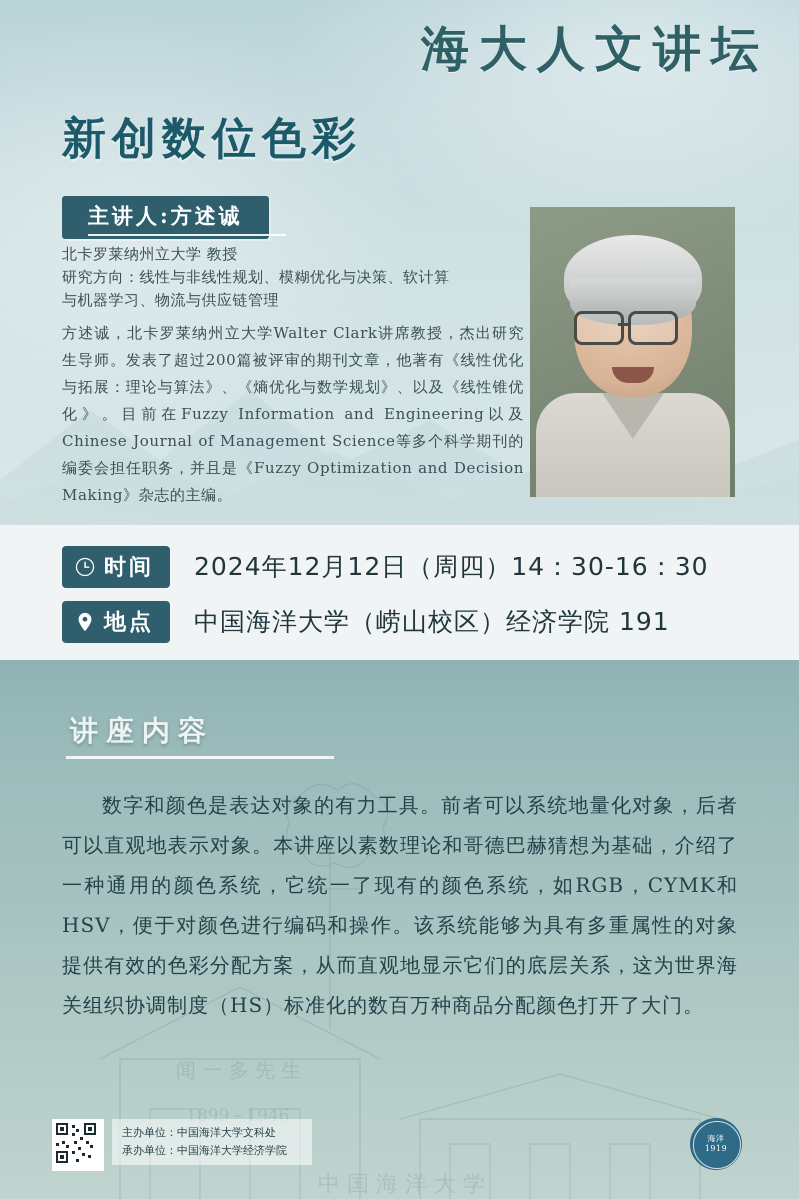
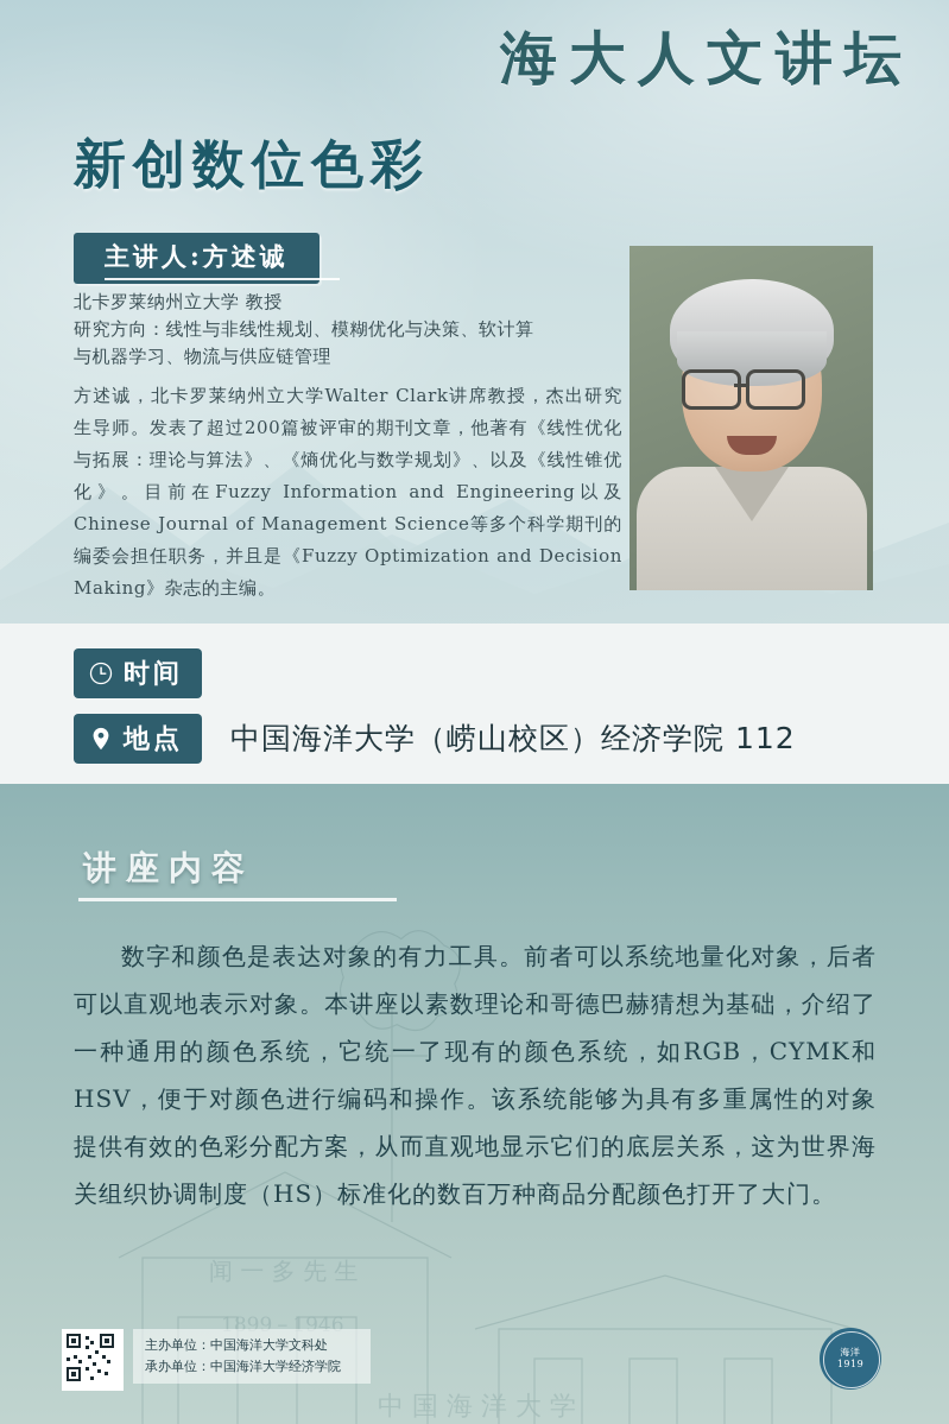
  海大人文讲坛
  新创数位色彩
  主讲人:方述诚
  北卡罗莱纳州立大学 教授
  研究方向：线性与非线性规划、模糊优化与决策、软计算
  与机器学习、物流与供应链管理
  方述诚，北卡罗莱纳州立大学Walter Clark讲席教授，杰出研究生导师。发表了超过200篇被评审的期刊文章，他著有《线性优化与拓展：理论与算法》、《熵优化与数学规划》、以及《线性锥优化》。目前在Fuzzy Information and Engineering以及Chinese Journal of Management Science等多个科学期刊的编委会担任职务，并且是《Fuzzy Optimization and Decision Making》杂志的主编。
  时间
- 2024年12月12日（周四）14：30-16：30
  地点
- 中国海洋大学（崂山校区）经济学院 191
+ 中国海洋大学（崂山校区）经济学院 112
  1899－1946
  中 国 海 洋 大 学
  讲座内容
  数字和颜色是表达对象的有力工具。前者可以系统地量化对象，后者可以直观地表示对象。本讲座以素数理论和哥德巴赫猜想为基础，介绍了一种通用的颜色系统，它统一了现有的颜色系统，如RGB，CYMK和HSV，便于对颜色进行编码和操作。该系统能够为具有多重属性的对象提供有效的色彩分配方案，从而直观地显示它们的底层关系，这为世界海关组织协调制度（HS）标准化的数百万种商品分配颜色打开了大门。
  主办单位：中国海洋大学文科处
  承办单位：中国海洋大学经济学院
  海洋
  1919
